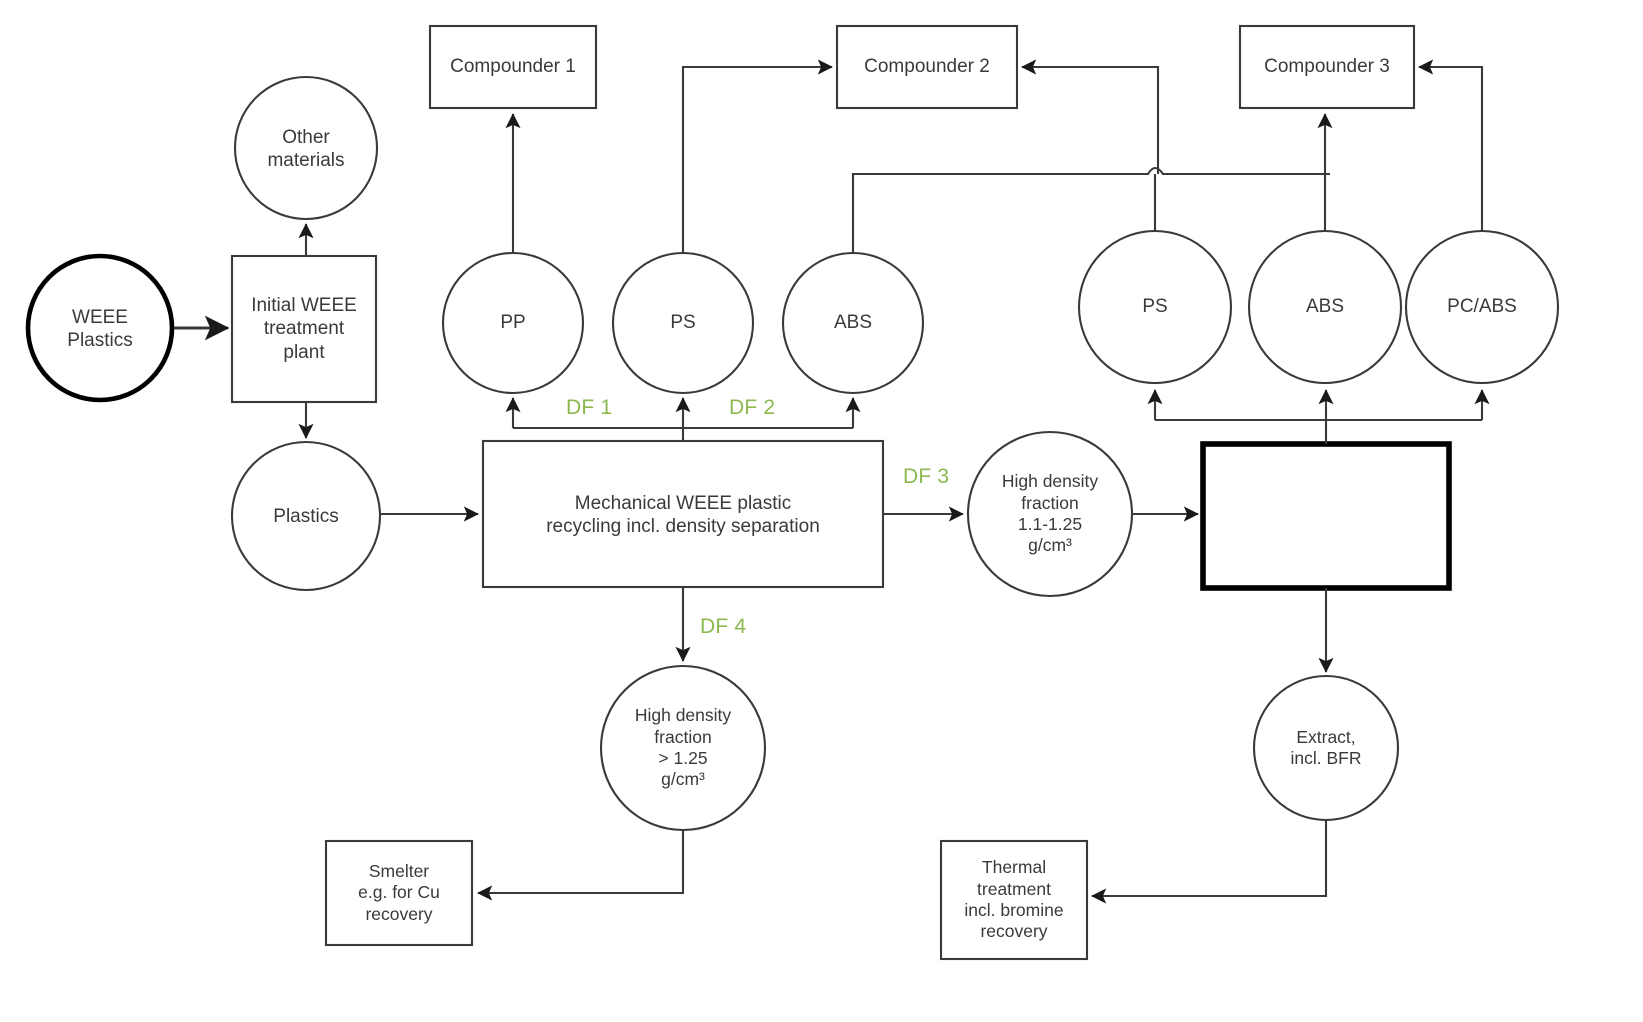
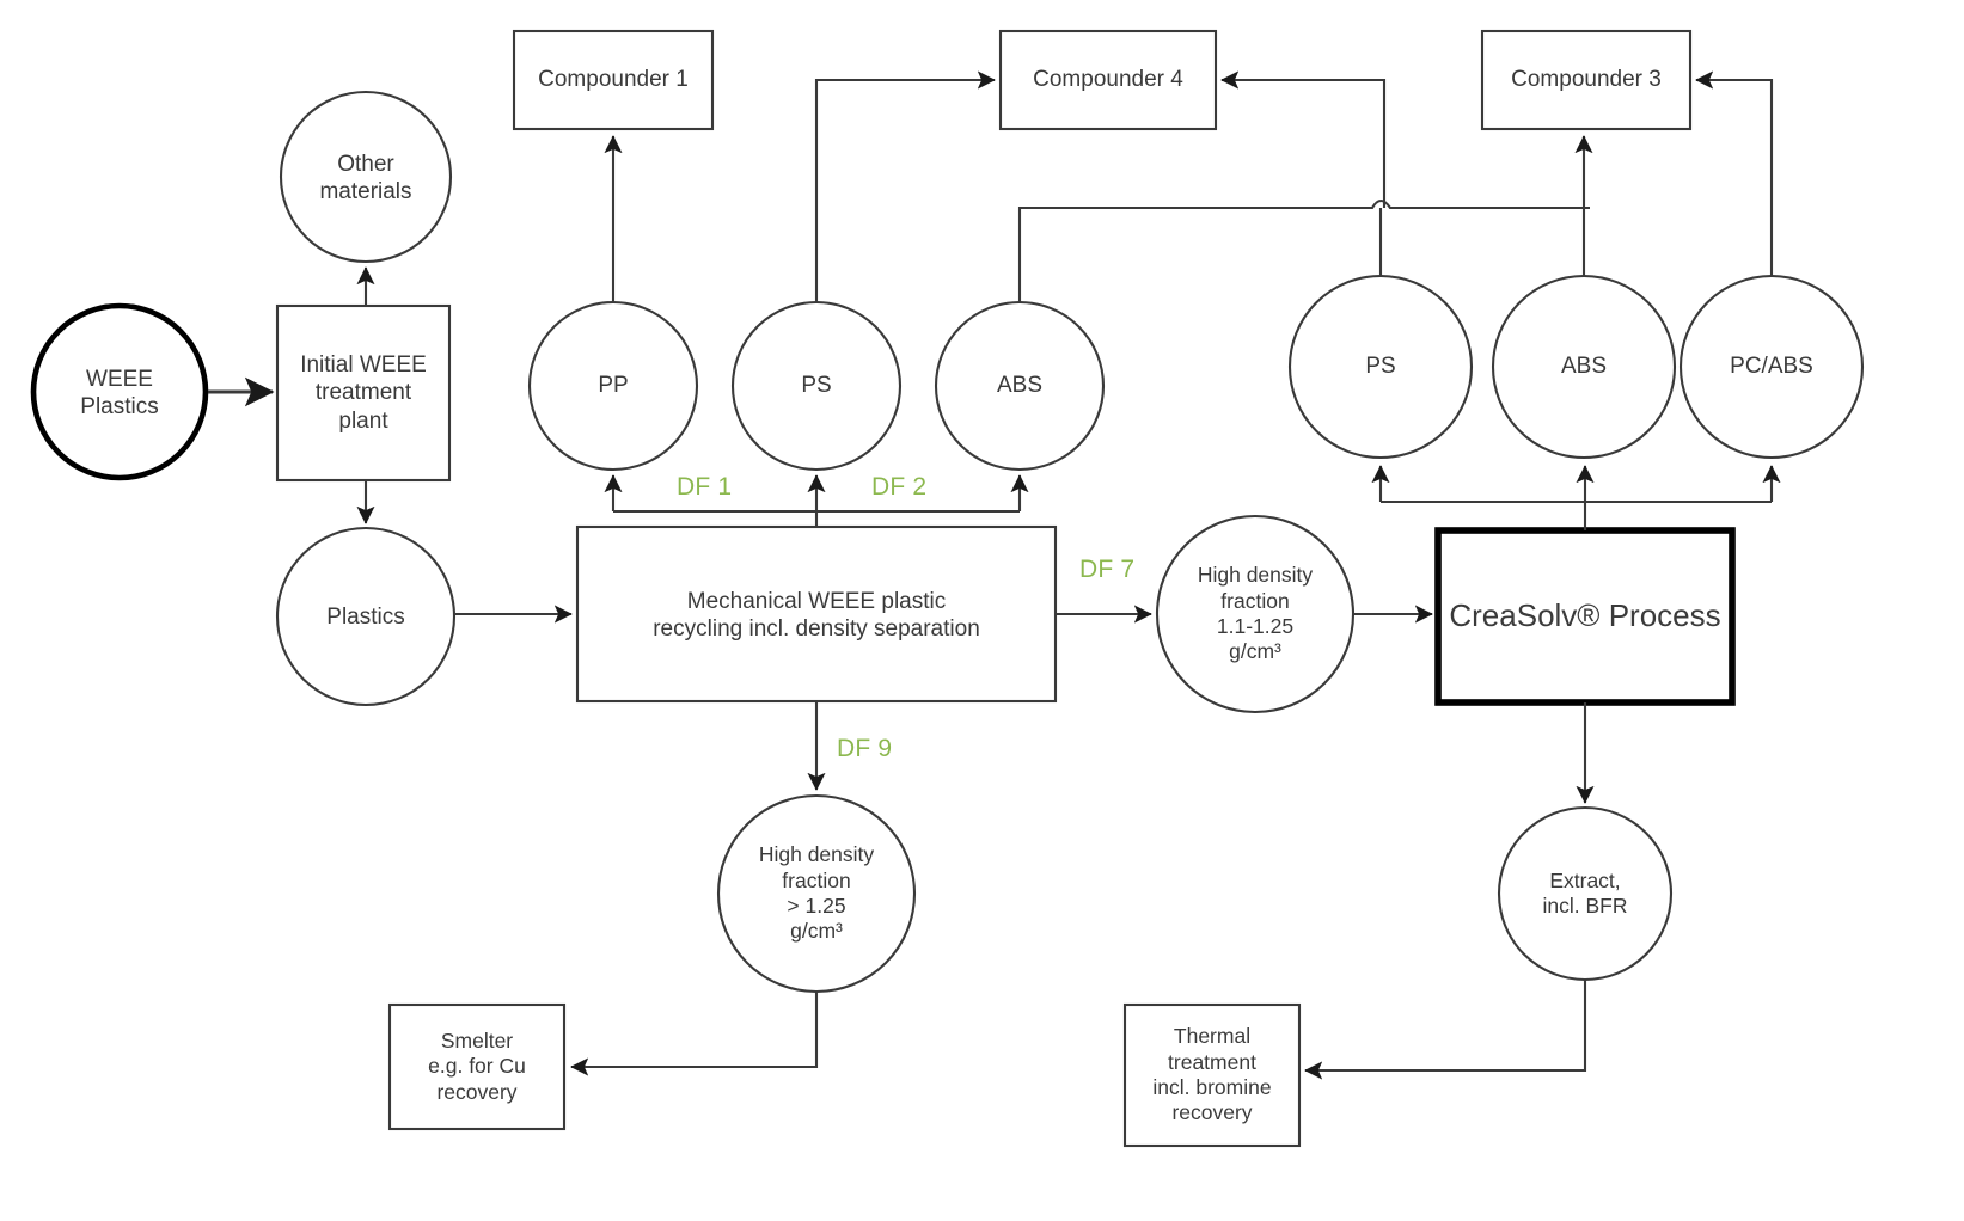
  WEEE
  Plastics
  Initial WEEE
  treatment
  plant
  Other
  materials
  Plastics
  Mechanical WEEE plastic
  recycling incl. density separation
  Compounder 1
- Compounder 2
+ Compounder 4
  Compounder 3
  PP
  PS
  ABS
  PS
  ABS
  PC/ABS
  High density
  fraction
  1.1-1.25
  g/cm³
  High density
  fraction
  > 1.25
  g/cm³
+ CreaSolv® Process
  Extract,
  incl. BFR
  Smelter
  e.g. for Cu
  recovery
  Thermal
  treatment
  incl. bromine
  recovery
  DF 1
  DF 2
- DF 3
+ DF 7
- DF 4
+ DF 9
